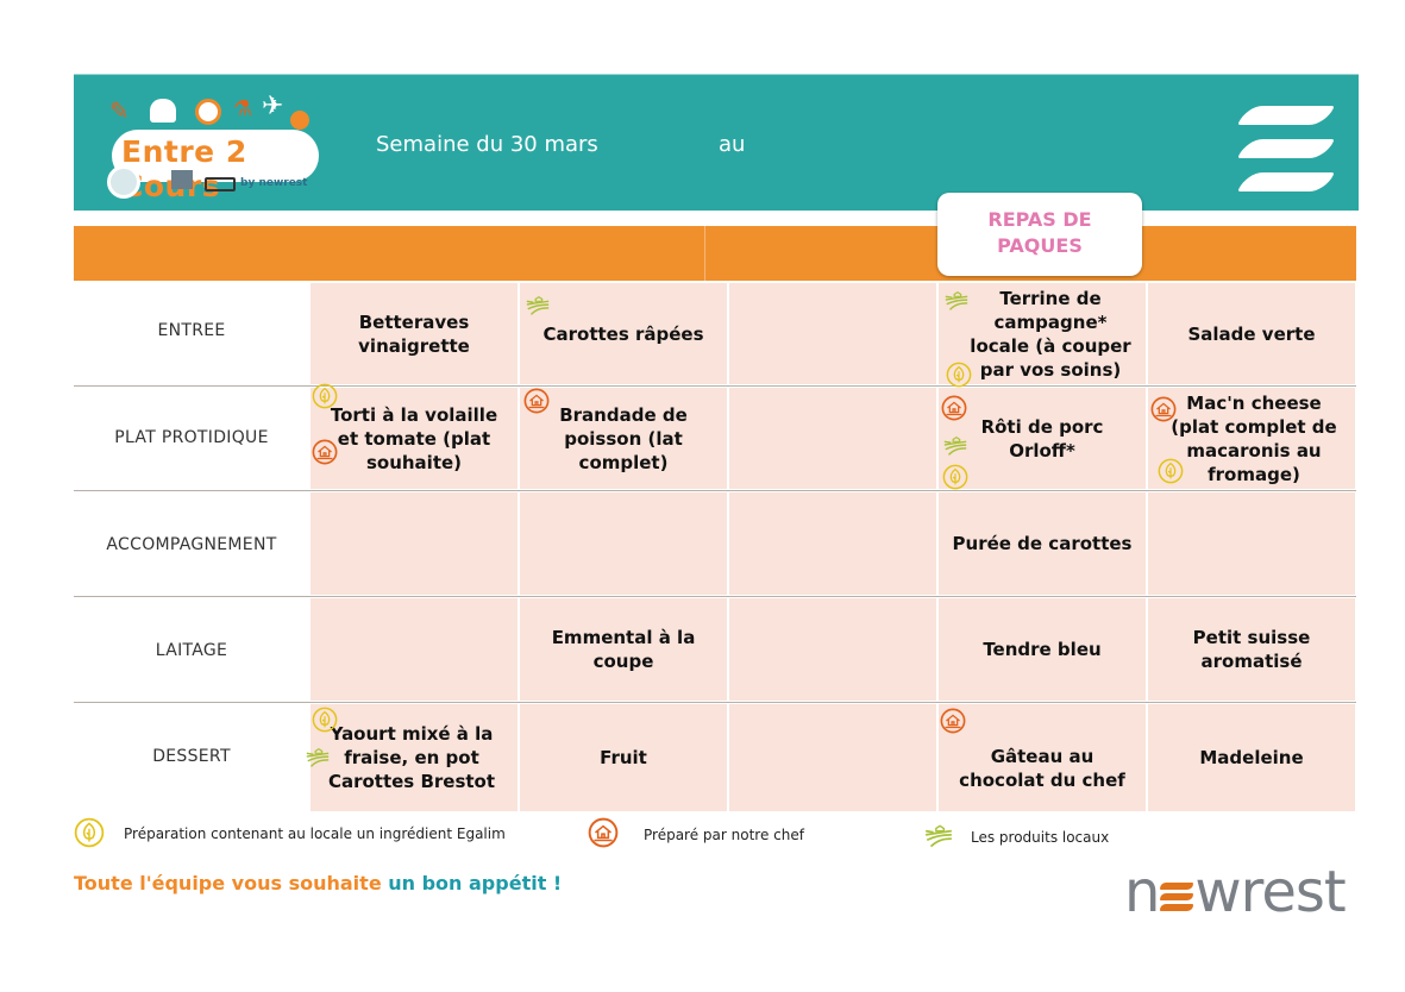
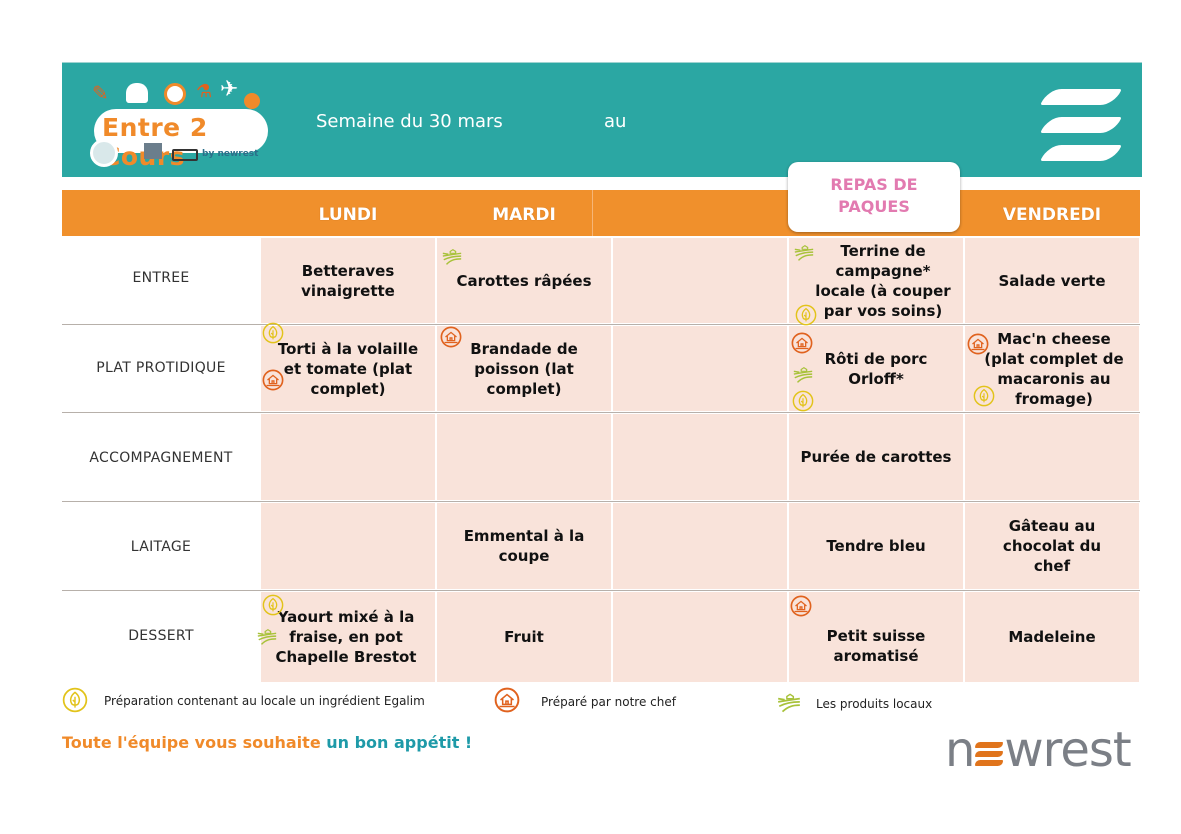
  ✎
  ⚗
  ✈
  Entre 2 ors
  by newrest
  Semaine du 30 mars
  au
+ LUNDI
+ MARDI
+ VENDREDI
  REPAS DE
  PAQUES
  ENTREE
  PLAT PROTIDIQUE
  ACCOMPAGNEMENT
  LAITAGE
  DESSERT
  Betteraves vinaigrette
  Carottes râpées
  Terrine de campagne* locale (à couper par vos soins)
  Salade verte
- Torti à la volaille et tomate (plat souhaite)
+ Torti à la volaille et tomate (plat complet)
  Brandade de poisson (lat complet)
  Rôti de porc Orloff*
  Mac'n cheese (plat complet de macaronis au fromage)
  Purée de carottes
  Emmental à la coupe
  Tendre bleu
- Petit suisse aromatisé
+ Gâteau au chocolat du chef
- Yaourt mixé à la fraise, en pot Carottes Brestot
+ Yaourt mixé à la fraise, en pot Chapelle Brestot
  Fruit
- Gâteau au chocolat du chef
+ Petit suisse aromatisé
  Madeleine
  Préparation contenant au locale un ingrédient Egalim
  Préparé par notre chef
  Les produits locaux
  Toute l'équipe vous souhaite un bon appétit !
  n wrest
